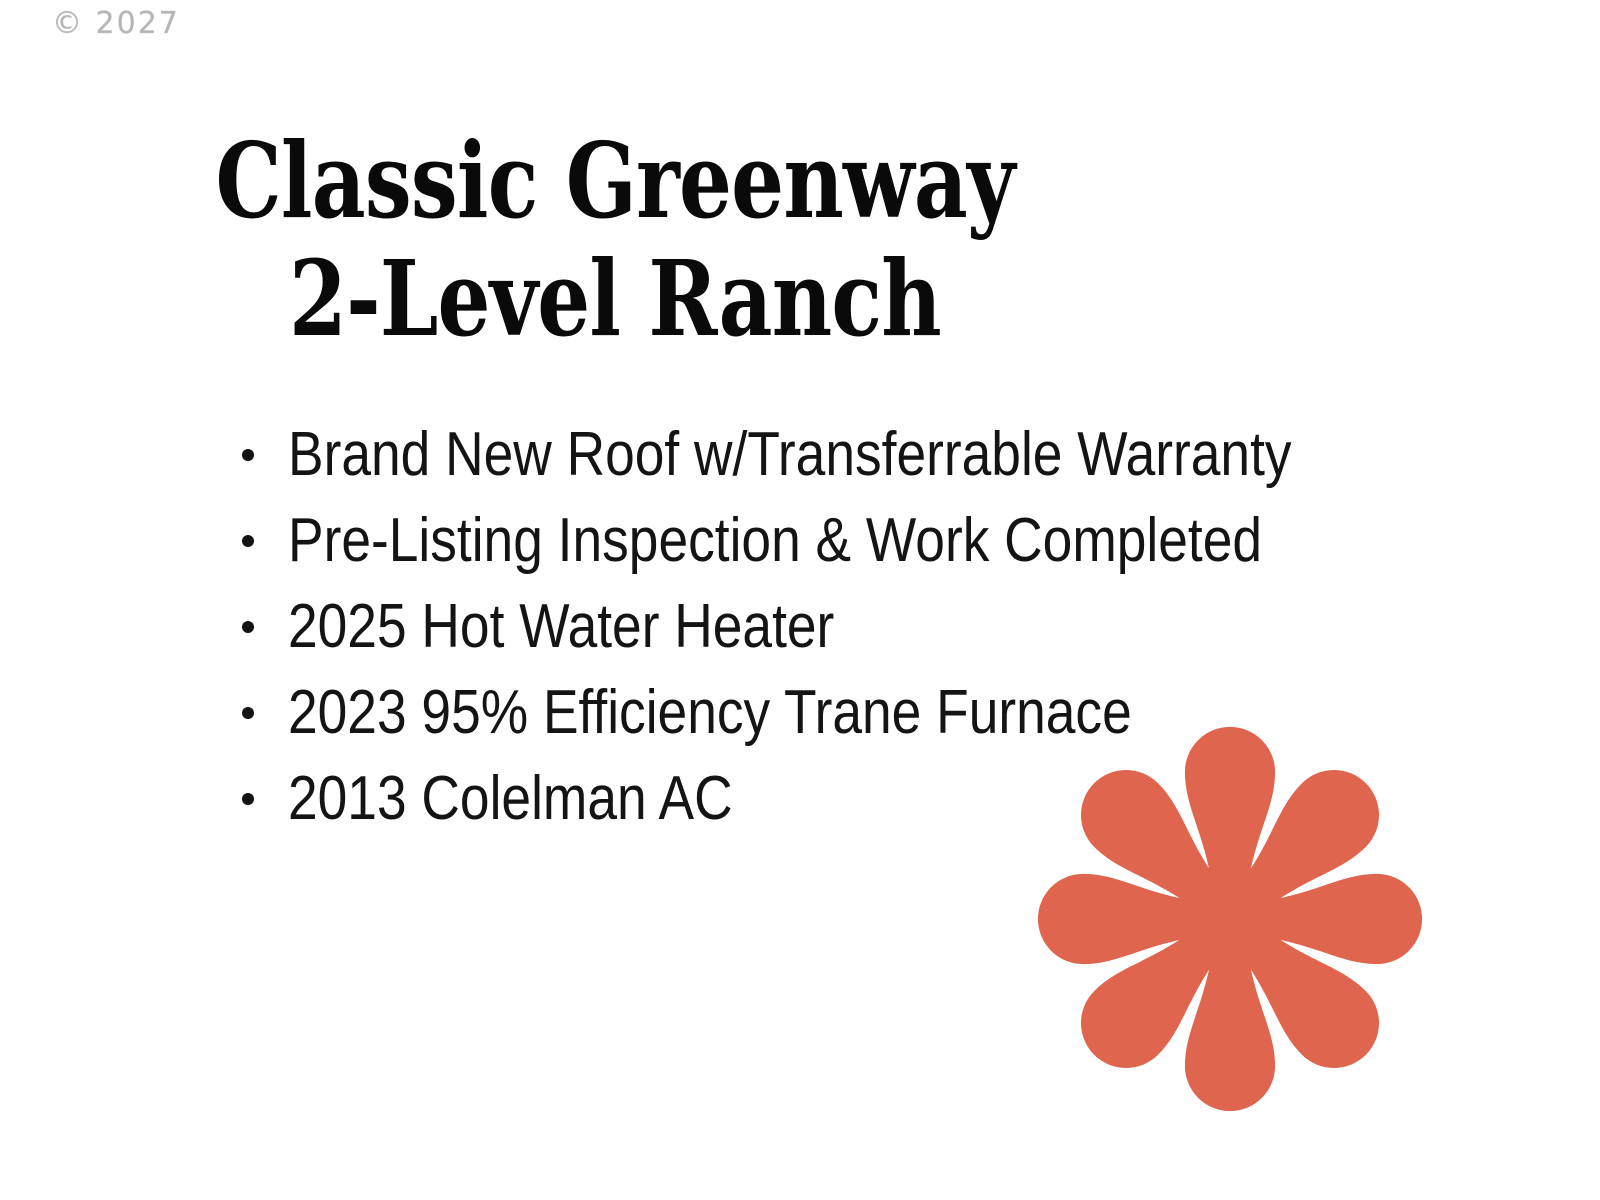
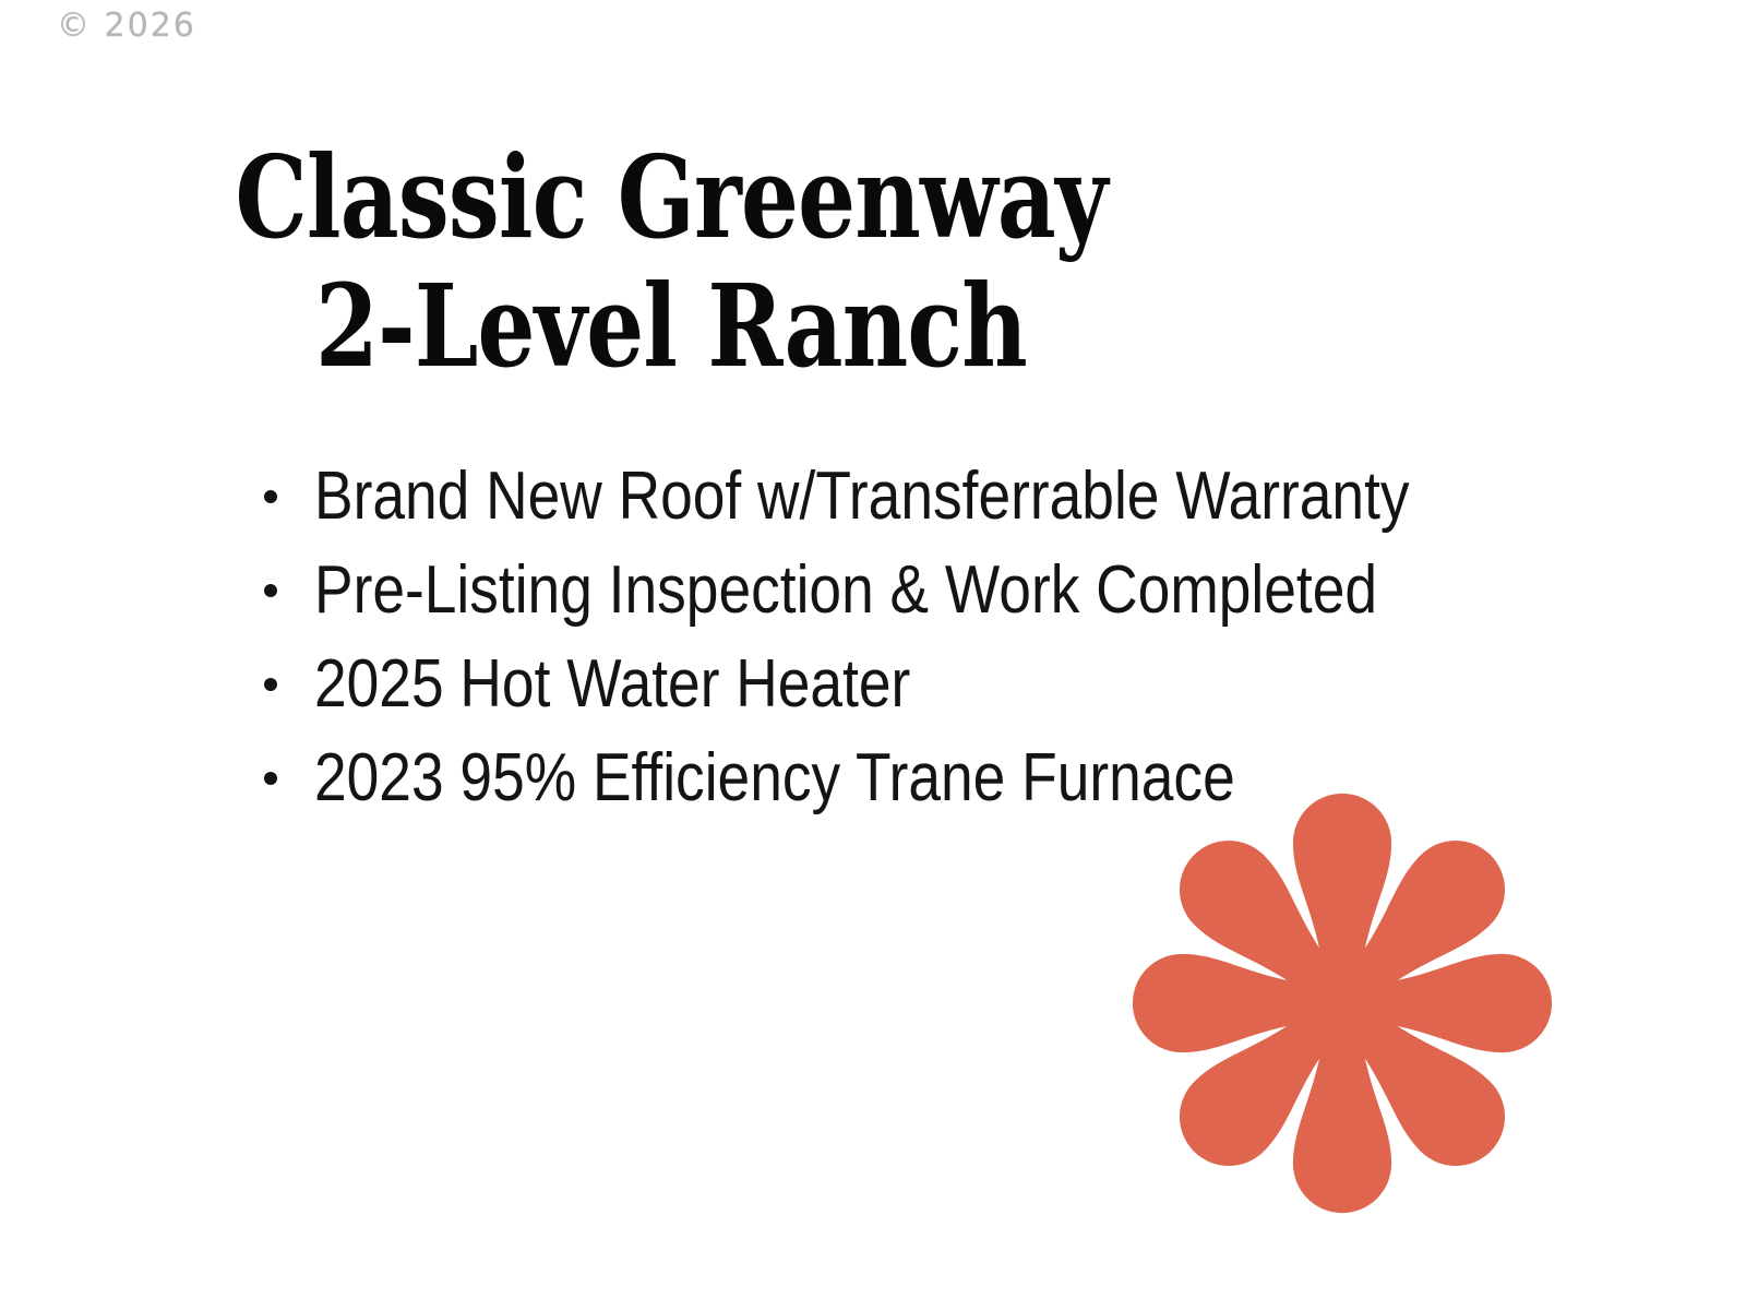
- © 2027
+ © 2026
  Classic Greenway
  2-Level Ranch
  Brand New Roof w/Transferrable Warranty
  Pre-Listing Inspection & Work Completed
  2025 Hot Water Heater
  2023 95% Efficiency Trane Furnace
- 2013 Colelman AC
